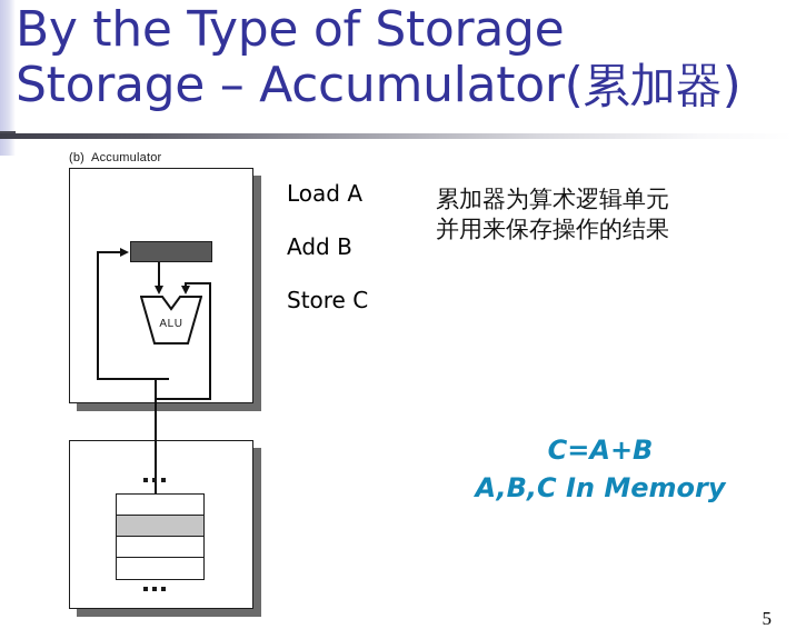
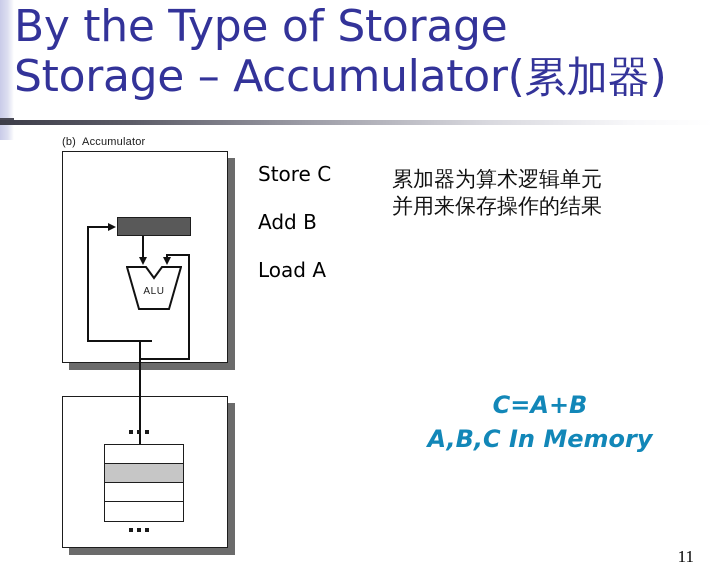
  By the Type of Storage
  Storage – Accumulator(累加器)
  (b) Accumulator
  ALU
- Load A
+ Store C
  Add B
- Store C
+ Load A
  累加器为算术逻辑单元
  并用来保存操作的结果
  C=A+B
  A,B,C In Memory
- 5
+ 11
